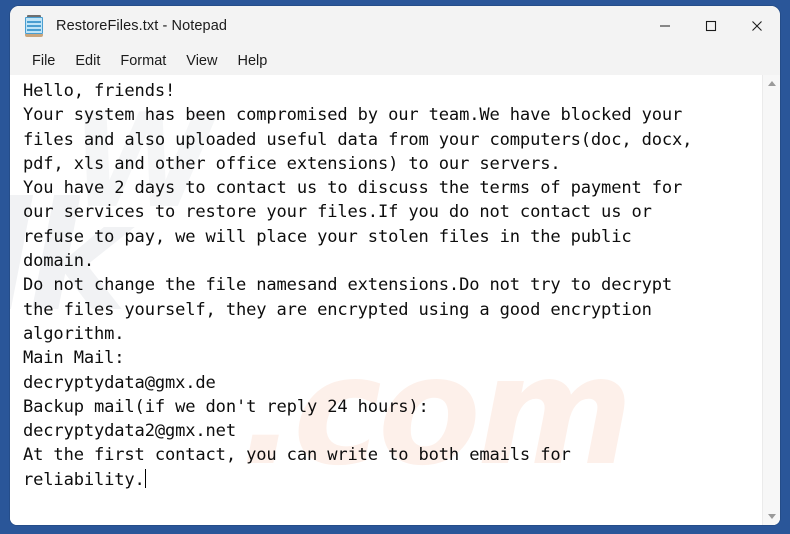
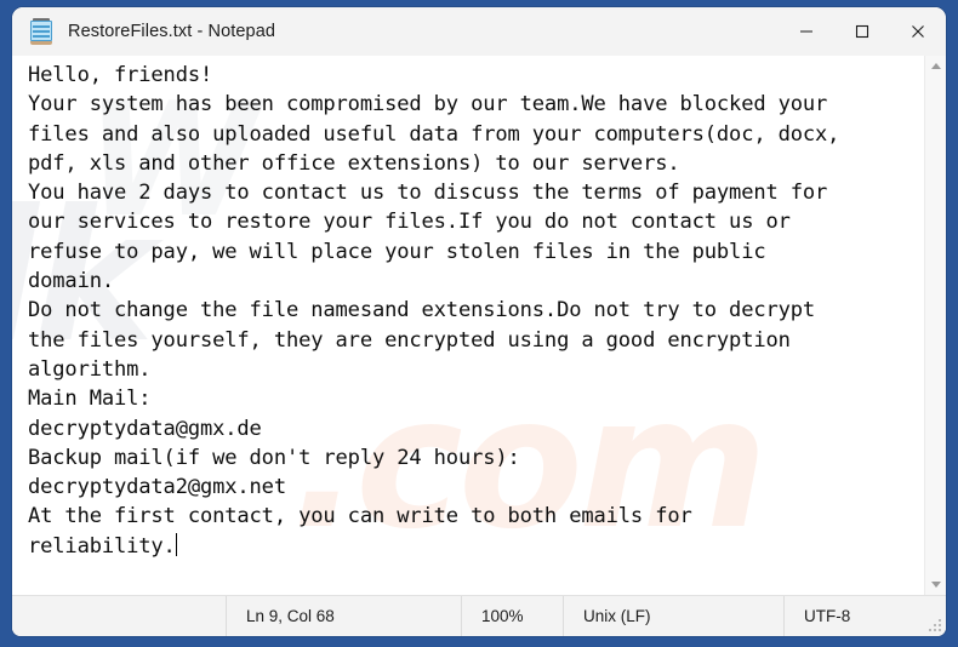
  RestoreFiles.txt - Notepad
- File
- Edit
- Format
- View
- Help
  W
  .com
  Hello, friends!
  Your system has been compromised by our team.We have blocked your
  files and also uploaded useful data from your computers(doc, docx,
  pdf, xls and other office extensions) to our servers.
  You have 2 days to contact us to discuss the terms of payment for
  our services to restore your files.If you do not contact us or
  refuse to pay, we will place your stolen files in the public
  domain.
  Do not change the file namesand extensions.Do not try to decrypt
  the files yourself, they are encrypted using a good encryption
  algorithm.
  Main Mail:
  decryptydata@gmx.de
  Backup mail(if we don't reply 24 hours):
  decryptydata2@gmx.net
  At the first contact, you can write to both emails for
  reliability.
+ Ln 9, Col 68
+ 100%
+ Unix (LF)
+ UTF-8
